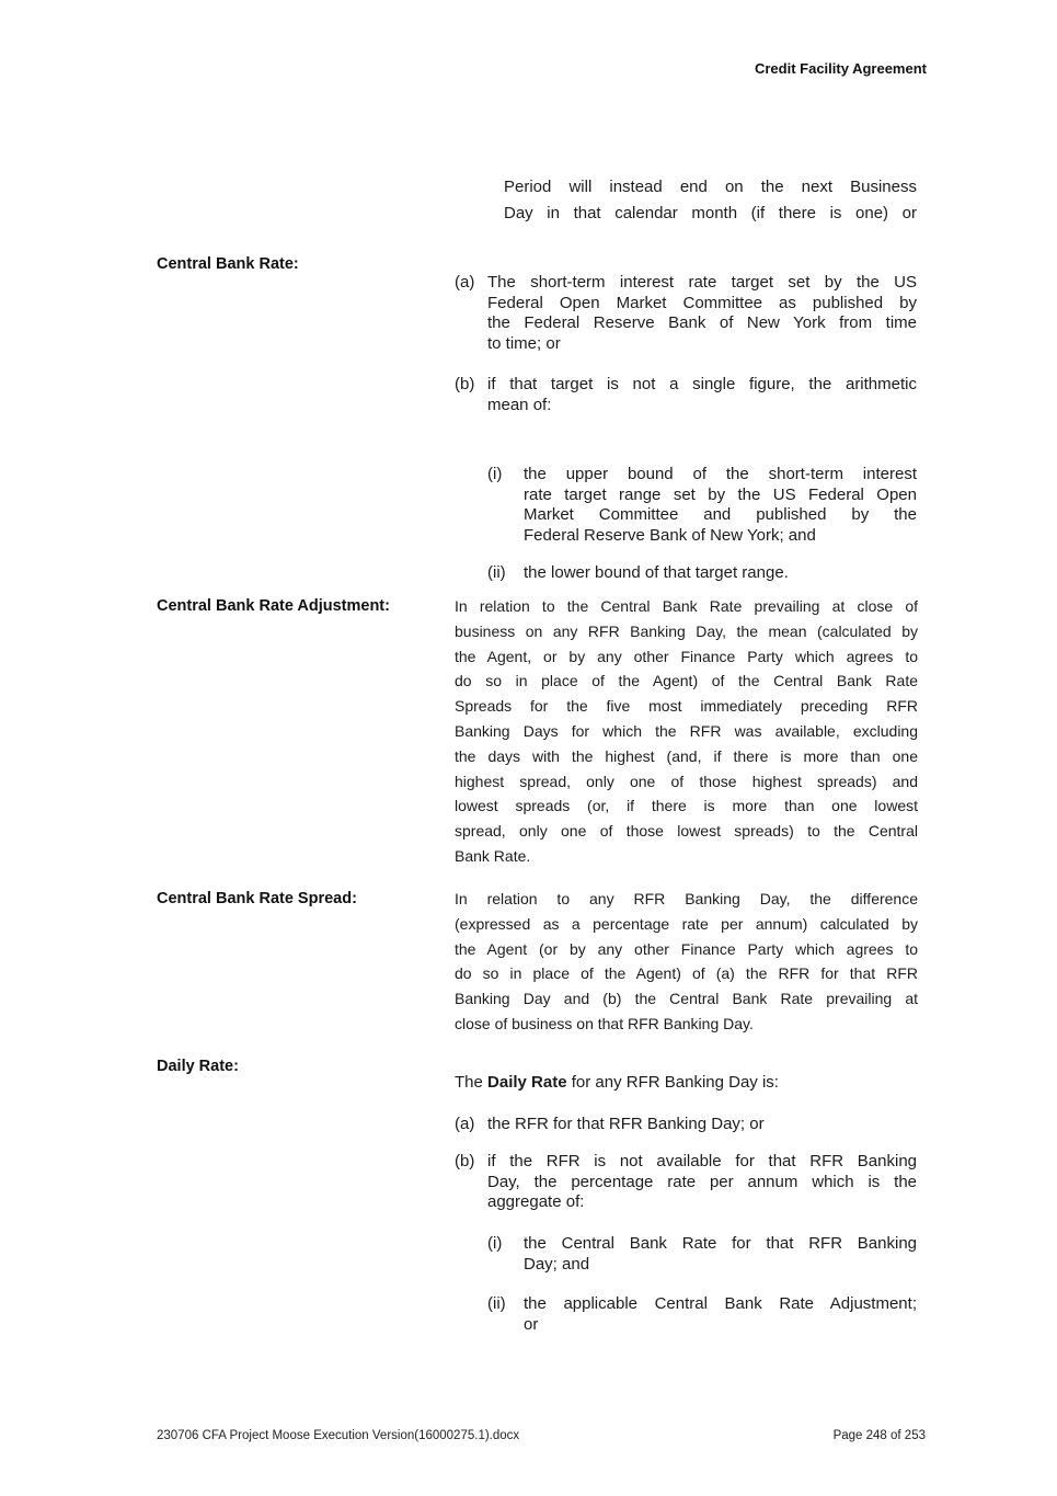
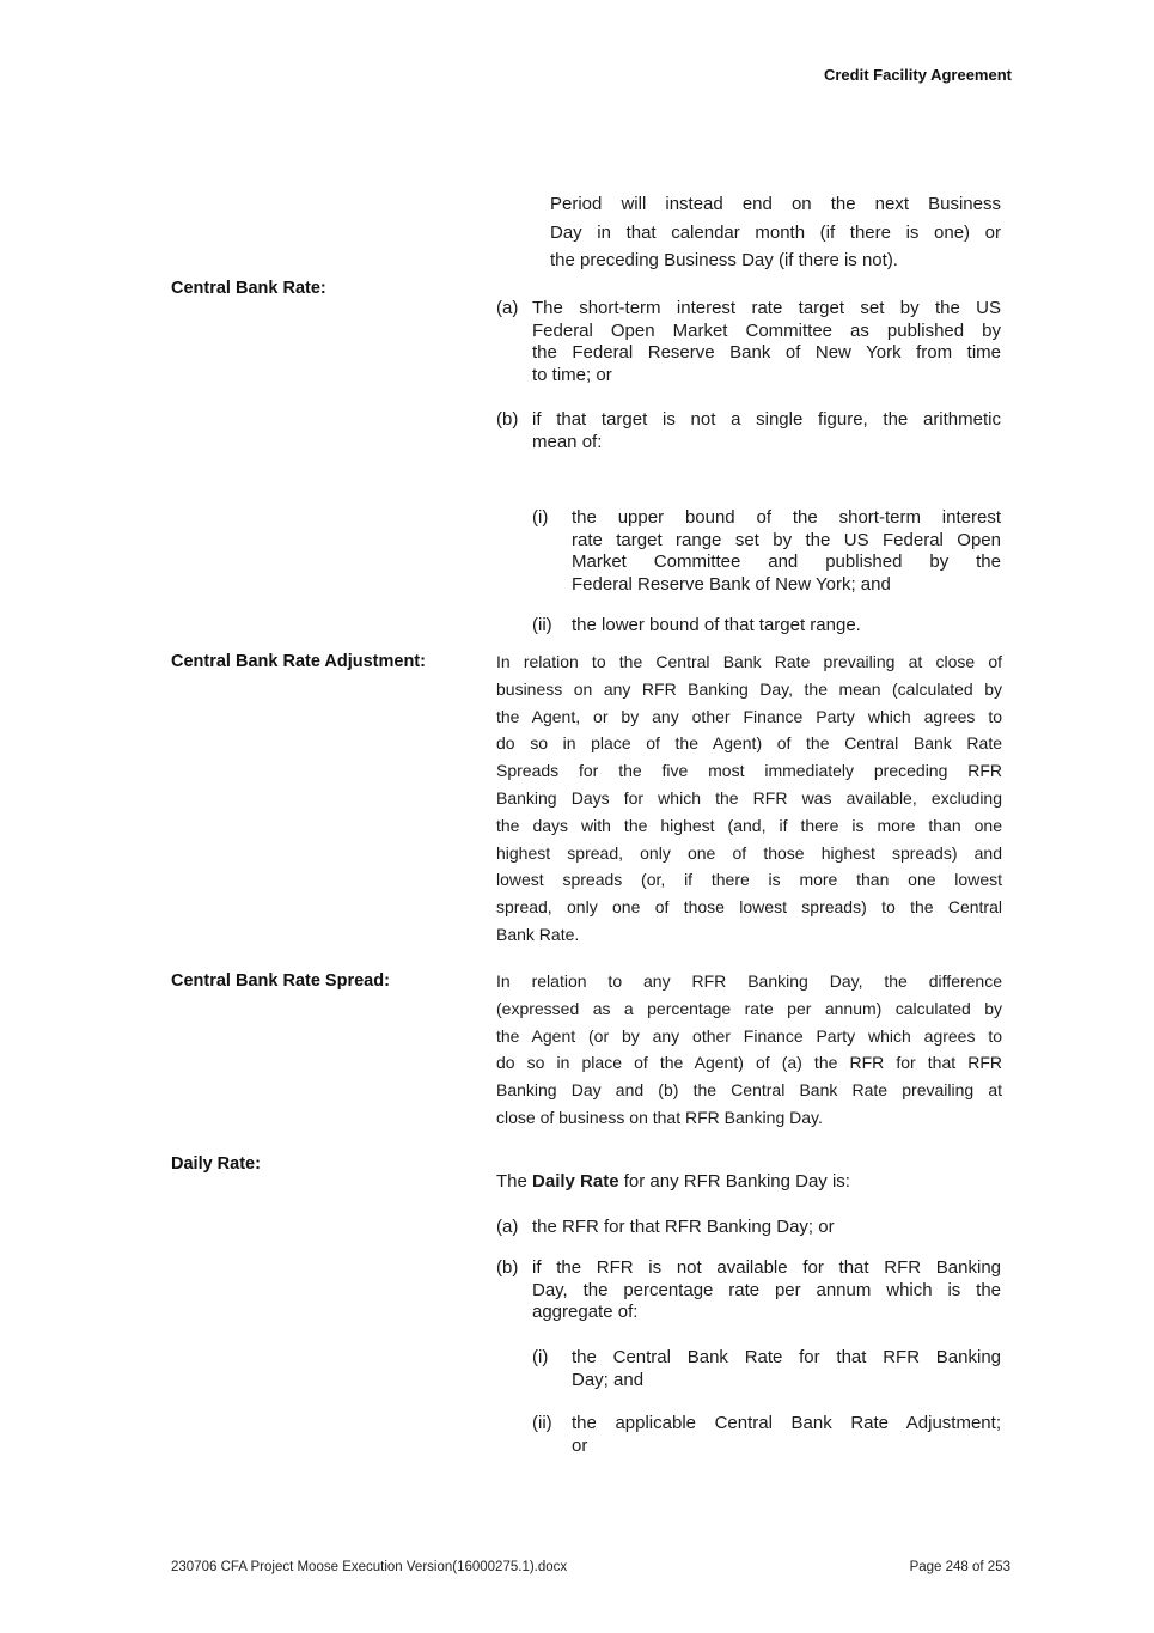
  Credit Facility Agreement
  Period will instead end on the next Business
  Day in that calendar month (if there is one) or
+ the preceding Business Day (if there is not).
  Central Bank Rate:
  (a)
  The short-term interest rate target set by the US
  Federal Open Market Committee as published by
  the Federal Reserve Bank of New York from time
  to time; or
  (b)
  if that target is not a single figure, the arithmetic
  mean of:
  (i)
  the upper bound of the short-term interest
  rate target range set by the US Federal Open
  Market Committee and published by the
  Federal Reserve Bank of New York; and
  (ii)
  the lower bound of that target range.
  Central Bank Rate Adjustment:
  In relation to the Central Bank Rate prevailing at close of
  business on any RFR Banking Day, the mean (calculated by
  the Agent, or by any other Finance Party which agrees to
  do so in place of the Agent) of the Central Bank Rate
  Spreads for the five most immediately preceding RFR
  Banking Days for which the RFR was available, excluding
  the days with the highest (and, if there is more than one
  highest spread, only one of those highest spreads) and
  lowest spreads (or, if there is more than one lowest
  spread, only one of those lowest spreads) to the Central
  Bank Rate.
  Central Bank Rate Spread:
  In relation to any RFR Banking Day, the difference
  (expressed as a percentage rate per annum) calculated by
  the Agent (or by any other Finance Party which agrees to
  do so in place of the Agent) of (a) the RFR for that RFR
  Banking Day and (b) the Central Bank Rate prevailing at
  close of business on that RFR Banking Day.
  Daily Rate:
  The Daily Rate for any RFR Banking Day is:
  (a)
  the RFR for that RFR Banking Day; or
  (b)
  if the RFR is not available for that RFR Banking
  Day, the percentage rate per annum which is the
  aggregate of:
  (i)
  the Central Bank Rate for that RFR Banking
  Day; and
  (ii)
  the applicable Central Bank Rate Adjustment;
  or
  230706 CFA Project Moose Execution Version(16000275.1).docx
  Page 248 of 253
